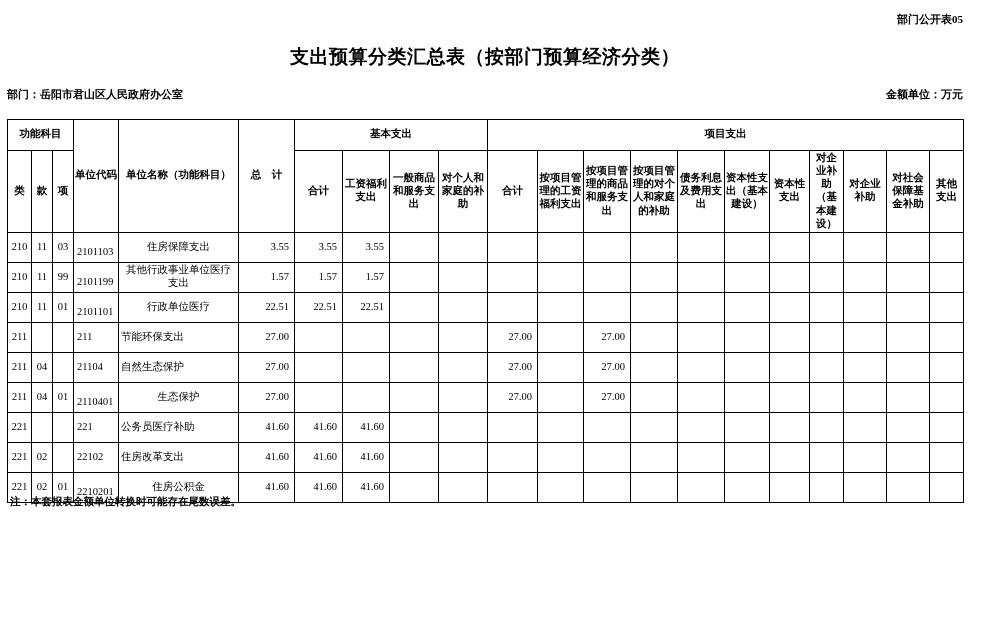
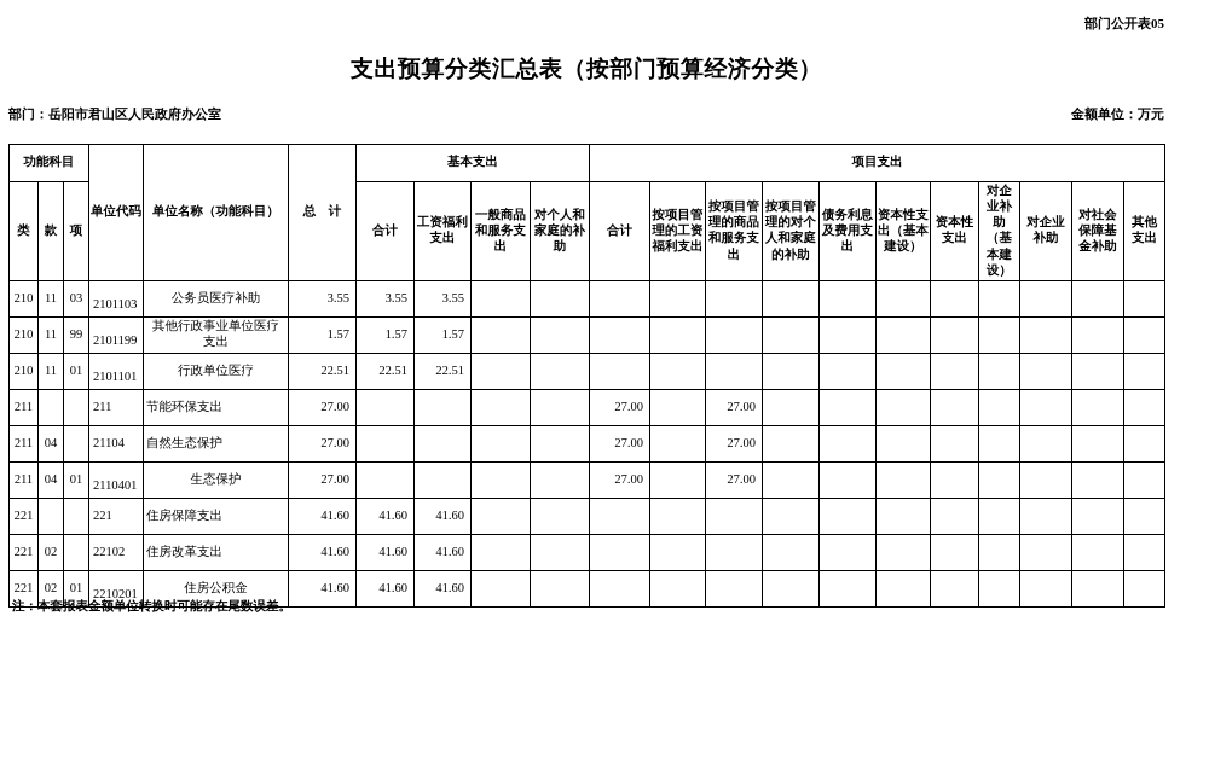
  部门公开表05
  支出预算分类汇总表（按部门预算经济分类）
  部门：岳阳市君山区人民政府办公室
  金额单位：万元
  功能科目	单位代码	单位名称（功能科目）	总 计	基本支出	项目支出
  类	款	项	合计	工资福利支出	一般商品和服务支出	对个人和家庭的补助	合计	按项目管理的工资福利支出	按项目管理的商品和服务支出	按项目管理的对个人和家庭的补助	债务利息及费用支出	资本性支出（基本建设）	资本性支出	对企业补助（基本建设）	对企业补助	对社会保障基金补助	其他支出
- 210	11	03	2101103	住房保障支出	3.55	3.55	3.55
+ 210	11	03	2101103	公务员医疗补助	3.55	3.55	3.55
  210	11	99	2101199	其他行政事业单位医疗支出	1.57	1.57	1.57
  210	11	01	2101101	行政单位医疗	22.51	22.51	22.51
  211			211	节能环保支出	27.00					27.00		27.00
  211	04		21104	自然生态保护	27.00					27.00		27.00
  211	04	01	2110401	生态保护	27.00					27.00		27.00
- 221			221	公务员医疗补助	41.60	41.60	41.60
+ 221			221	住房保障支出	41.60	41.60	41.60
  221	02		22102	住房改革支出	41.60	41.60	41.60
  221	02	01	2210201	住房公积金	41.60	41.60	41.60
  注：本套报表金额单位转换时可能存在尾数误差。
